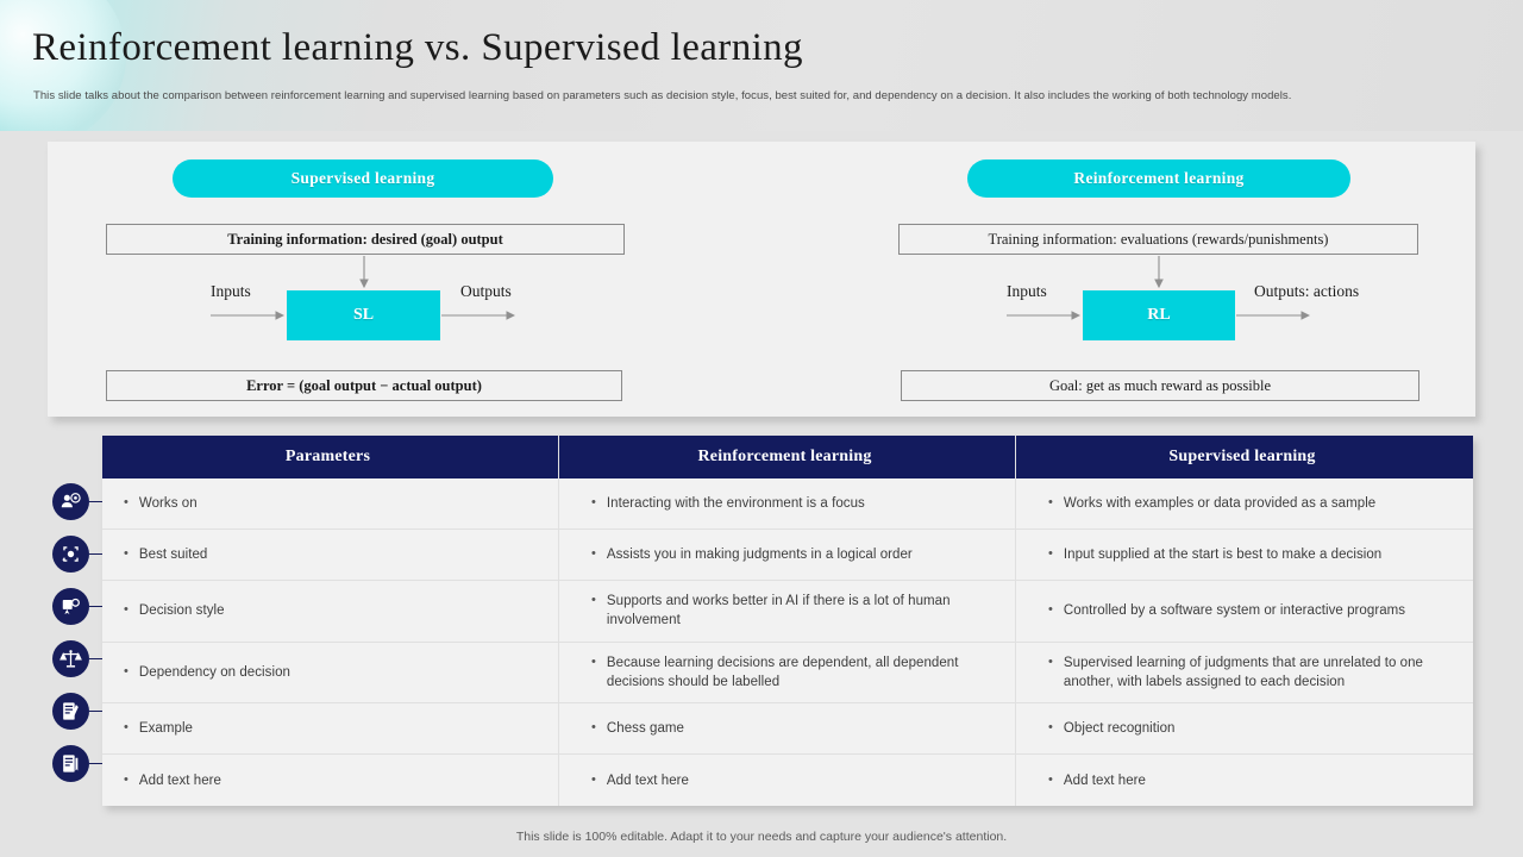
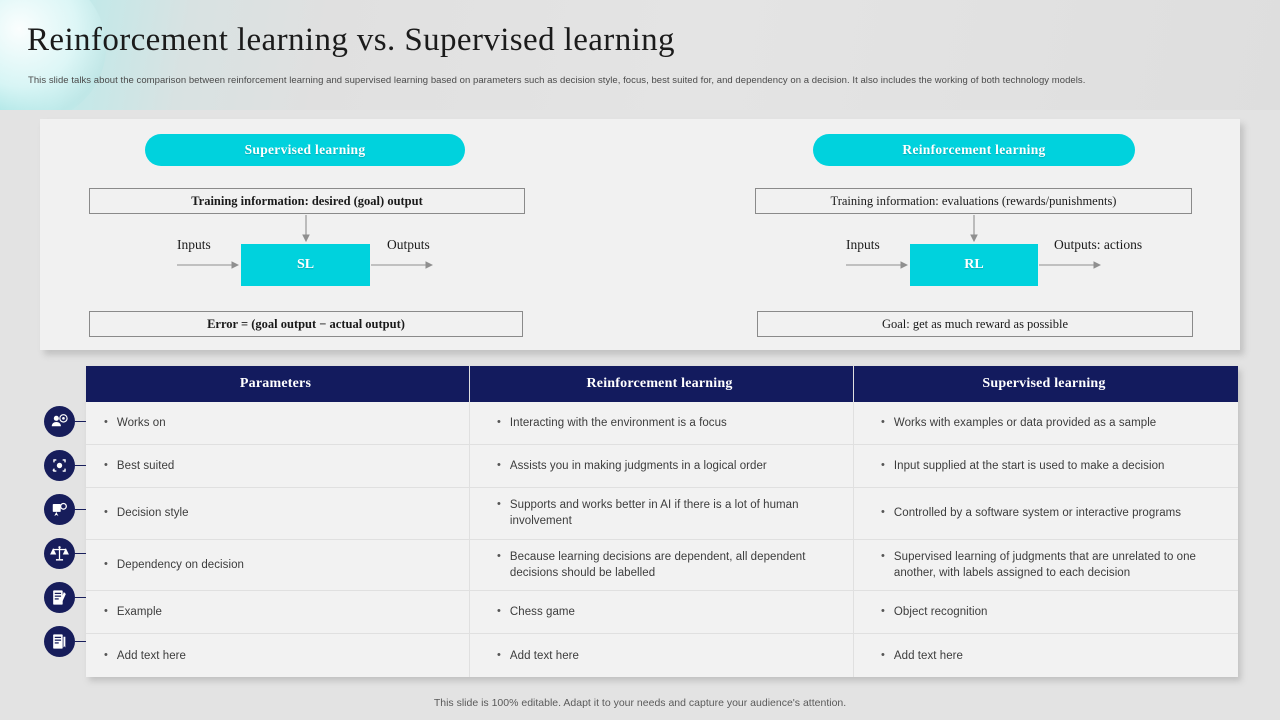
  Reinforcement learning vs. Supervised learning
  This slide talks about the comparison between reinforcement learning and supervised learning based on parameters such as decision style, focus, best suited for, and dependency on a decision. It also includes the working of both technology models.
  Supervised learning
  Training information: desired (goal) output
  Inputs
  Outputs
  SL
  Error = (goal output − actual output)
  Reinforcement learning
  Training information: evaluations (rewards/punishments)
  Inputs
  Outputs: actions
  RL
  Goal: get as much reward as possible
  Parameters
  Reinforcement learning
  Supervised learning
  •
  Works on
  •
  Interacting with the environment is a focus
  •
  Works with examples or data provided as a sample
  •
  Best suited
  •
  Assists you in making judgments in a logical order
  •
- Input supplied at the start is best to make a decision
+ Input supplied at the start is used to make a decision
  •
  Decision style
  •
  Supports and works better in AI if there is a lot of human involvement
  •
  Controlled by a software system or interactive programs
  •
  Dependency on decision
  •
  Because learning decisions are dependent, all dependent decisions should be labelled
  •
  Supervised learning of judgments that are unrelated to one another, with labels assigned to each decision
  •
  Example
  •
  Chess game
  •
  Object recognition
  •
  Add text here
  •
  Add text here
  •
  Add text here
  This slide is 100% editable. Adapt it to your needs and capture your audience's attention.
